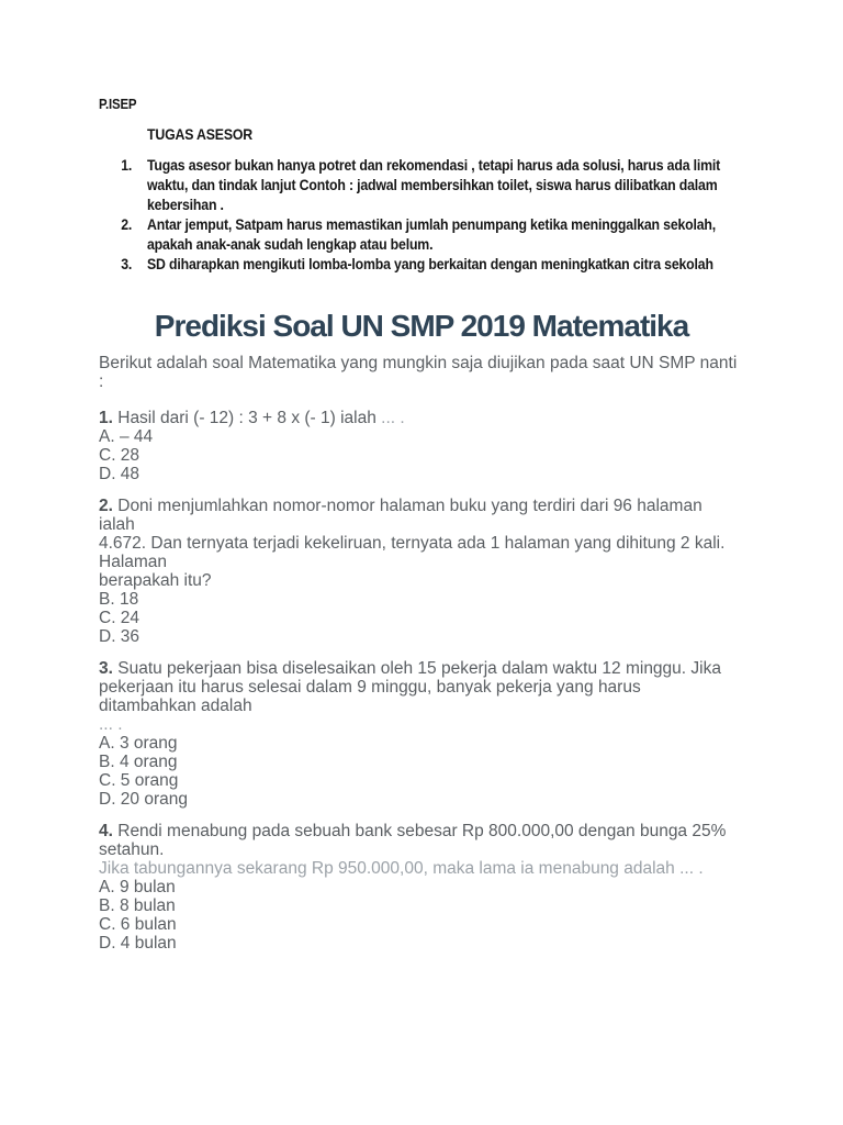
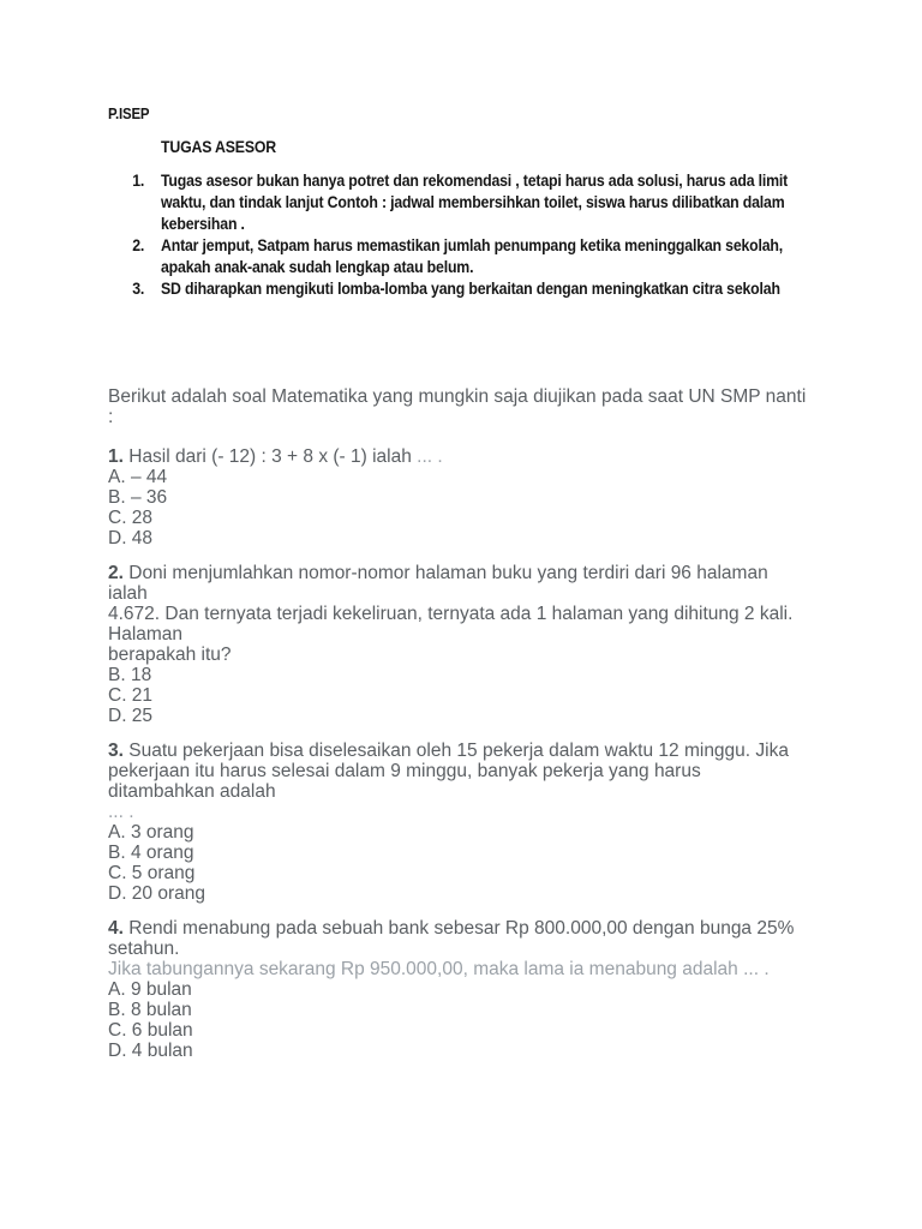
  P.ISEP
  TUGAS ASESOR
  1.
  Tugas asesor bukan hanya potret dan rekomendasi , tetapi harus ada solusi, harus ada limit
  waktu, dan tindak lanjut Contoh : jadwal membersihkan toilet, siswa harus dilibatkan dalam
  kebersihan .
  2.
  Antar jemput, Satpam harus memastikan jumlah penumpang ketika meninggalkan sekolah,
  apakah anak-anak sudah lengkap atau belum.
  3.
  SD diharapkan mengikuti lomba-lomba yang berkaitan dengan meningkatkan citra sekolah
- Prediksi Soal UN SMP 2019 Matematika
  Berikut adalah soal Matematika yang mungkin saja diujikan pada saat UN SMP nanti
  :
  1. Hasil dari (- 12) : 3 + 8 x (- 1) ialah ... .
  A. – 44
+ B. – 36
  C. 28
  D. 48
  2. Doni menjumlahkan nomor-nomor halaman buku yang terdiri dari 96 halaman
  ialah
  4.672. Dan ternyata terjadi kekeliruan, ternyata ada 1 halaman yang dihitung 2 kali.
  Halaman
  berapakah itu?
  B. 18
- C. 24
+ C. 21
- D. 36
+ D. 25
  3. Suatu pekerjaan bisa diselesaikan oleh 15 pekerja dalam waktu 12 minggu. Jika
  pekerjaan itu harus selesai dalam 9 minggu, banyak pekerja yang harus
  ditambahkan adalah
  ... .
  A. 3 orang
  B. 4 orang
  C. 5 orang
  D. 20 orang
  4. Rendi menabung pada sebuah bank sebesar Rp 800.000,00 dengan bunga 25%
  setahun.
  Jika tabungannya sekarang Rp 950.000,00, maka lama ia menabung adalah ... .
  A. 9 bulan
  B. 8 bulan
  C. 6 bulan
  D. 4 bulan
